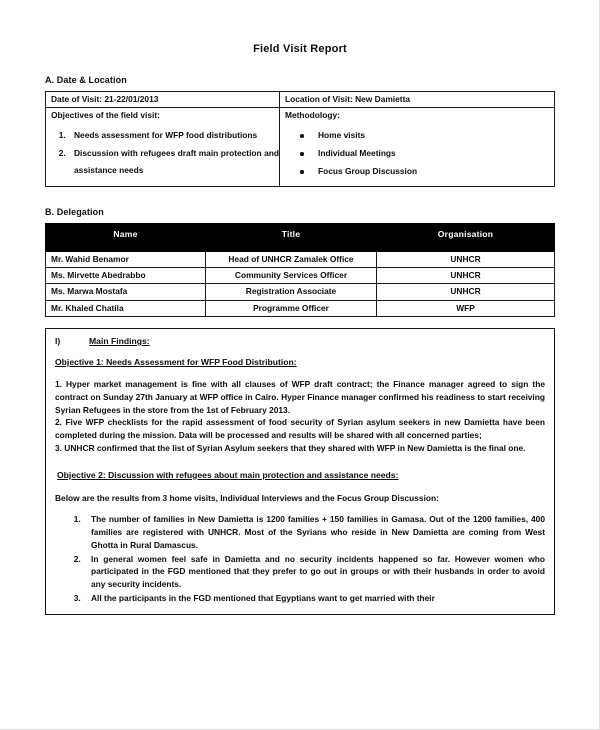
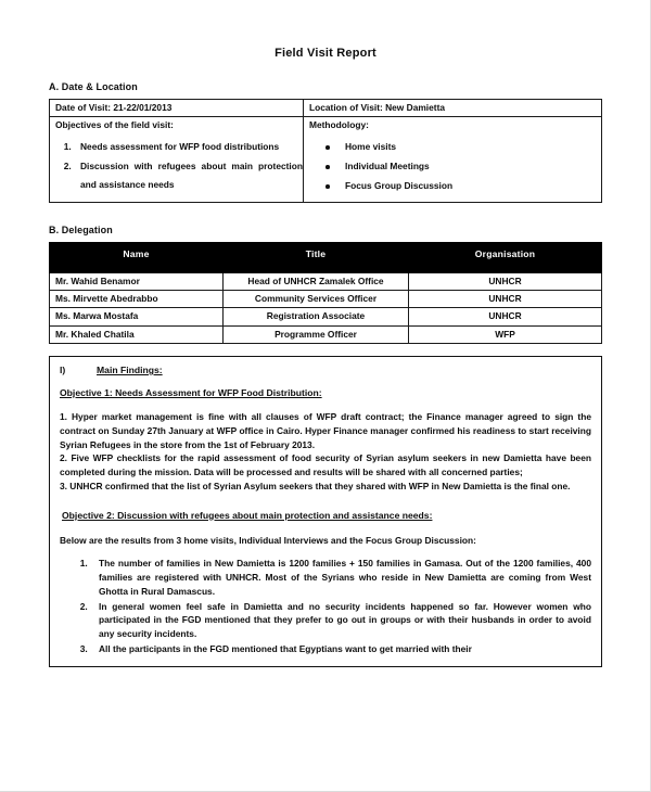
  Field Visit Report
  A. Date & Location
  Date of Visit: 21-22/01/2013	Location of Visit: New Damietta
- Objectives of the field visit: Needs assessment for WFP food distributions Discussion with refugees draft main protection and assistance needs	Methodology: Home visits Individual Meetings Focus Group Discussion
+ Objectives of the field visit: Needs assessment for WFP food distributions Discussion with refugees about main protection and assistance needs	Methodology: Home visits Individual Meetings Focus Group Discussion
  B. Delegation
  Name	Title	Organisation
  Mr. Wahid Benamor	Head of UNHCR Zamalek Office	UNHCR
  Ms. Mirvette Abedrabbo	Community Services Officer	UNHCR
  Ms. Marwa Mostafa	Registration Associate	UNHCR
  Mr. Khaled Chatila	Programme Officer	WFP
  I) Main Findings:
  Objective 1: Needs Assessment for WFP Food Distribution:
  1. Hyper market management is fine with all clauses of WFP draft contract; the Finance manager agreed to sign the contract on Sunday 27th January at WFP office in Cairo. Hyper Finance manager confirmed his readiness to start receiving Syrian Refugees in the store from the 1st of February 2013.
  2. Five WFP checklists for the rapid assessment of food security of Syrian asylum seekers in new Damietta have been completed during the mission. Data will be processed and results will be shared with all concerned parties;
  3. UNHCR confirmed that the list of Syrian Asylum seekers that they shared with WFP in New Damietta is the final one.
  Objective 2: Discussion with refugees about main protection and assistance needs:
  Below are the results from 3 home visits, Individual Interviews and the Focus Group Discussion:
  The number of families in New Damietta is 1200 families + 150 families in Gamasa. Out of the 1200 families, 400 families are registered with UNHCR. Most of the Syrians who reside in New Damietta are coming from West Ghotta in Rural Damascus.
  In general women feel safe in Damietta and no security incidents happened so far. However women who participated in the FGD mentioned that they prefer to go out in groups or with their husbands in order to avoid any security incidents.
  All the participants in the FGD mentioned that Egyptians want to get married with their
